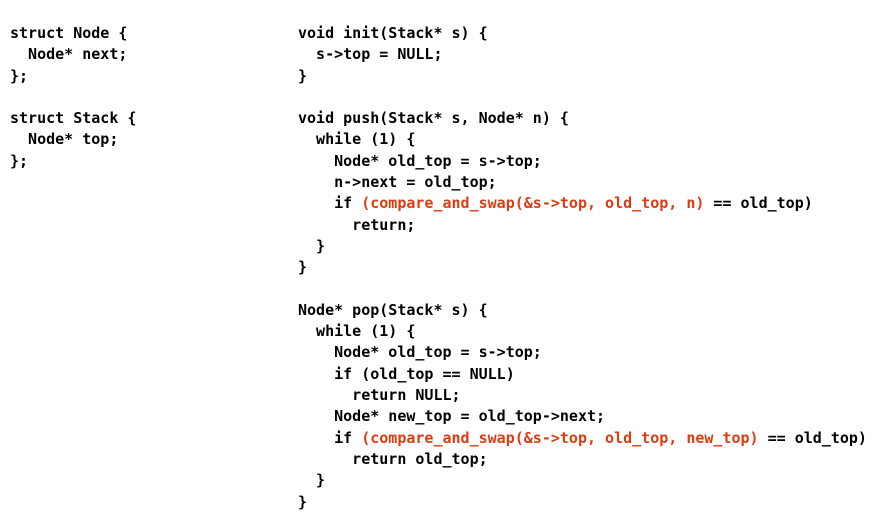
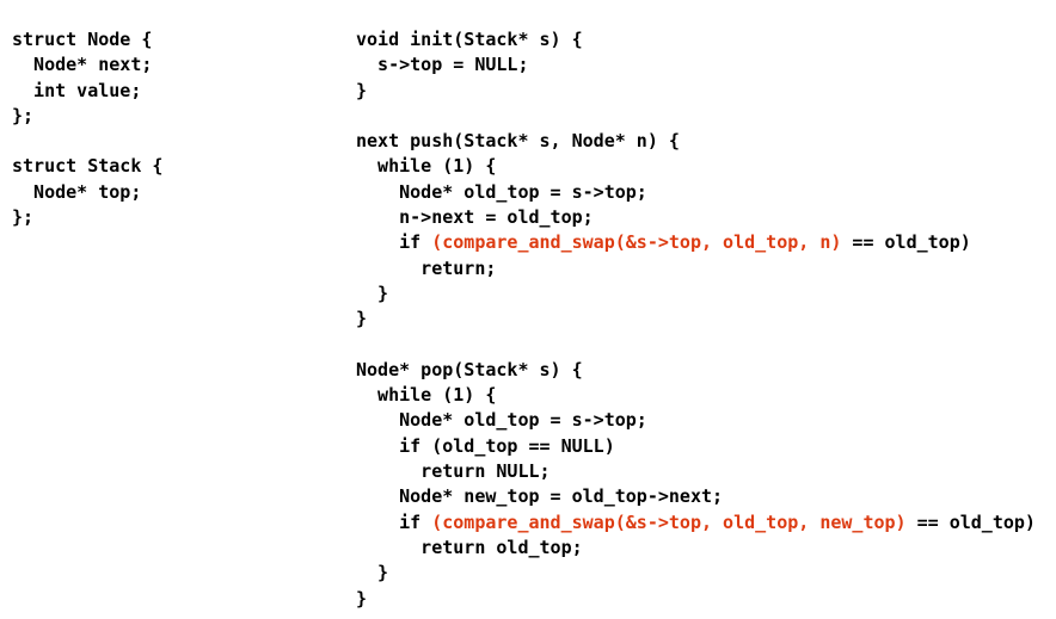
  struct Node {
  Node* next;
+ int value;
  };
  struct Stack {
  Node* top;
  };
  void init(Stack* s) {
  s->top = NULL;
  }
- void push(Stack* s, Node* n) {
+ next push(Stack* s, Node* n) {
  while (1) {
  Node* old_top = s->top;
  n->next = old_top;
  if (compare_and_swap(&s->top, old_top, n) == old_top)
  return;
  }
  }
  Node* pop(Stack* s) {
  while (1) {
  Node* old_top = s->top;
  if (old_top == NULL)
  return NULL;
  Node* new_top = old_top->next;
  if (compare_and_swap(&s->top, old_top, new_top) == old_top)
  return old_top;
  }
  }
